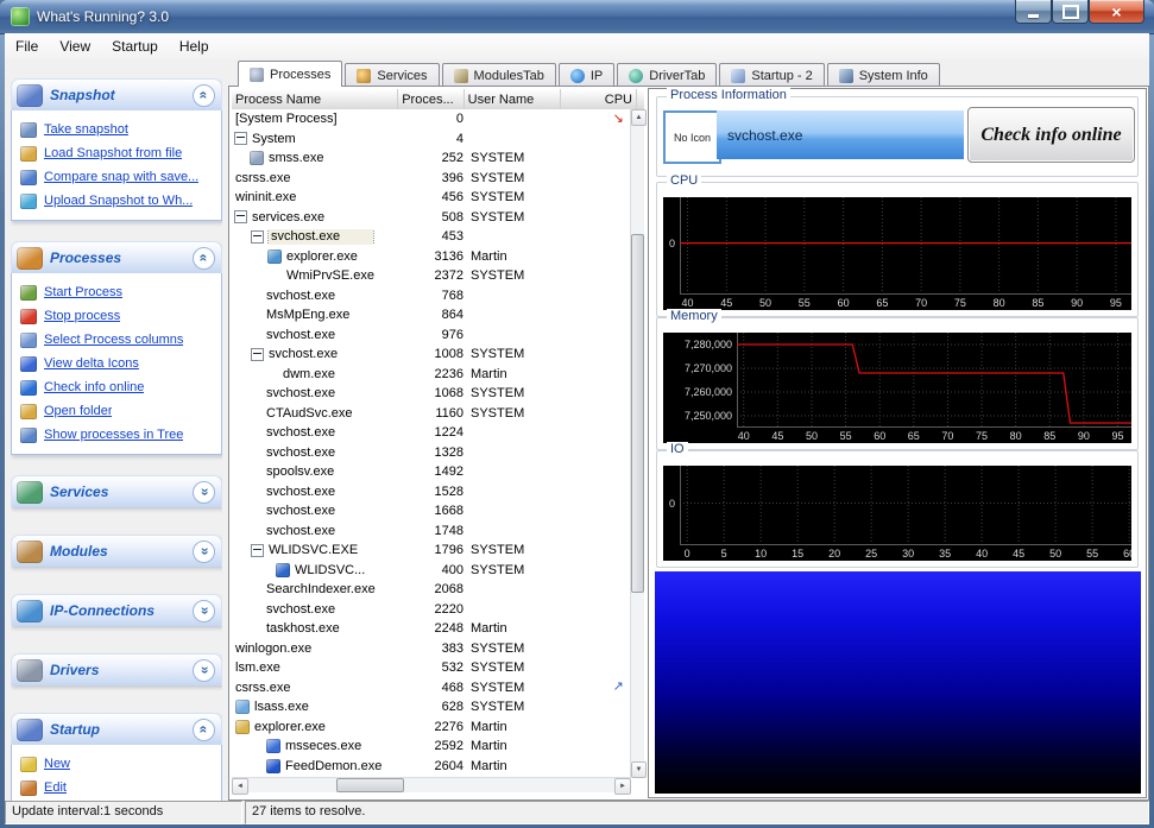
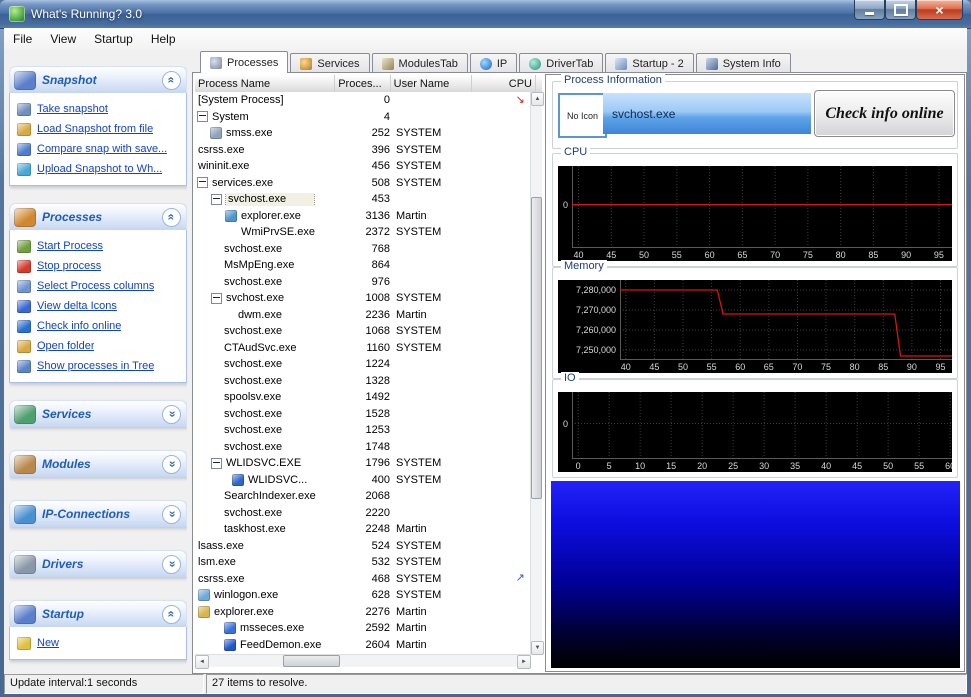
  What's Running? 3.0
  ×
  File
  View
  Startup
  Help
  Snapshot
  Take snapshot
  Load Snapshot from file
  Compare snap with save...
  Upload Snapshot to Wh...
  Processes
  Start Process
  Stop process
  Select Process columns
  View delta Icons
  Check info online
  Open folder
  Show processes in Tree
  Services
  Modules
  IP-Connections
  Drivers
  Startup
  New
- Edit
  Processes
  Services
  ModulesTab
  IP
  DriverTab
  Startup - 2
  System Info
  Process Name
  Proces...
  User Name
  CPU
  [System Process]
  0
  ↘
  System
  4
  smss.exe
  252
  SYSTEM
  csrss.exe
  396
  SYSTEM
  wininit.exe
  456
  SYSTEM
  services.exe
  508
  SYSTEM
  svchost.exe
  453
  explorer.exe
  3136
  Martin
  WmiPrvSE.exe
  2372
  SYSTEM
  svchost.exe
  768
  MsMpEng.exe
  864
  svchost.exe
  976
  svchost.exe
  1008
  SYSTEM
  dwm.exe
  2236
  Martin
  svchost.exe
  1068
  SYSTEM
  CTAudSvc.exe
  1160
  SYSTEM
  svchost.exe
  1224
  svchost.exe
  1328
  spoolsv.exe
  1492
  svchost.exe
  1528
  svchost.exe
- 1668
+ 1253
  svchost.exe
  1748
  WLIDSVC.EXE
  1796
  SYSTEM
  WLIDSVC...
  400
  SYSTEM
  SearchIndexer.exe
  2068
  svchost.exe
  2220
  taskhost.exe
  2248
  Martin
- winlogon.exe
+ lsass.exe
- 383
+ 524
  SYSTEM
  lsm.exe
  532
  SYSTEM
  csrss.exe
  468
  SYSTEM
  ↗
- lsass.exe
+ winlogon.exe
  628
  SYSTEM
  explorer.exe
  2276
  Martin
  msseces.exe
  2592
  Martin
  FeedDemon.exe
  2604
  Martin
  Process Information
  No Icon
  svchost.exe
  Check info online
  CPU
  40
  45
  50
  55
  60
  65
  70
  75
  80
  85
  90
  95
  0
  Memory
  40
  45
  50
  55
  60
  65
  70
  75
  80
  85
  90
  95
  7,280,000
  7,270,000
  7,260,000
  7,250,000
  IO
  0
  5
  10
  15
  20
  25
  30
  35
  40
  45
  50
  55
  0
  Update interval:1 seconds
  27 items to resolve.
